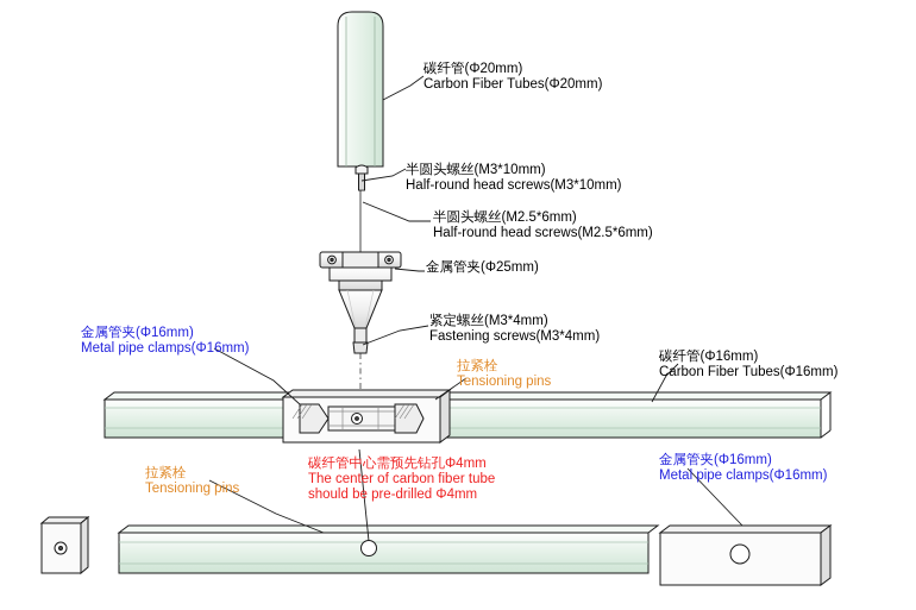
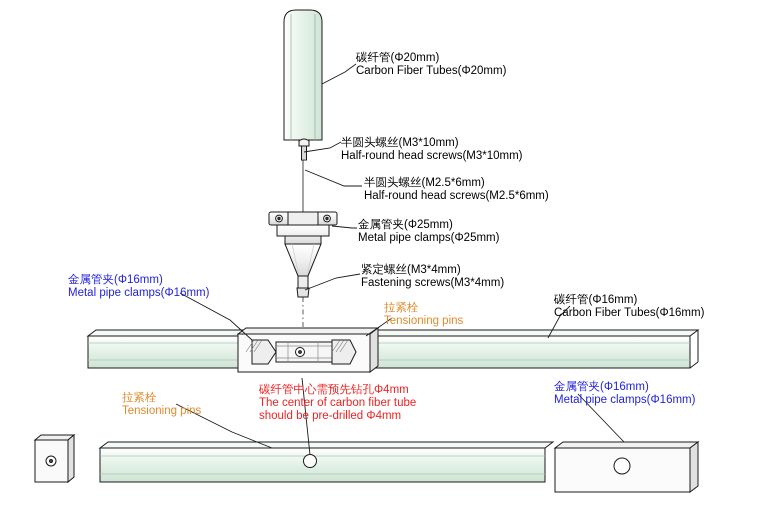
  碳纤管(Φ20mm)
  Carbon Fiber Tubes(Φ20mm)
  半圆头螺丝(M3*10mm)
  Half-round head screws(M3*10mm)
  半圆头螺丝(M2.5*6mm)
  Half-round head screws(M2.5*6mm)
  金属管夹(Φ25mm)
+ Metal pipe clamps(Φ25mm)
  紧定螺丝(M3*4mm)
  Fastening screws(M3*4mm)
  金属管夹(Φ16mm)
  Metal pipe clamps(Φ16mm)
  拉紧栓
  Tensioning pins
  碳纤管(Φ16mm)
  Carbon Fiber Tubes(Φ16mm)
  拉紧栓
  Tensioning pins
  金属管夹(Φ16mm)
  Metal pipe clamps(Φ16mm)
  碳纤管中心需预先钻孔Φ4mm
  The center of carbon fiber tube
  should be pre-drilled Φ4mm
